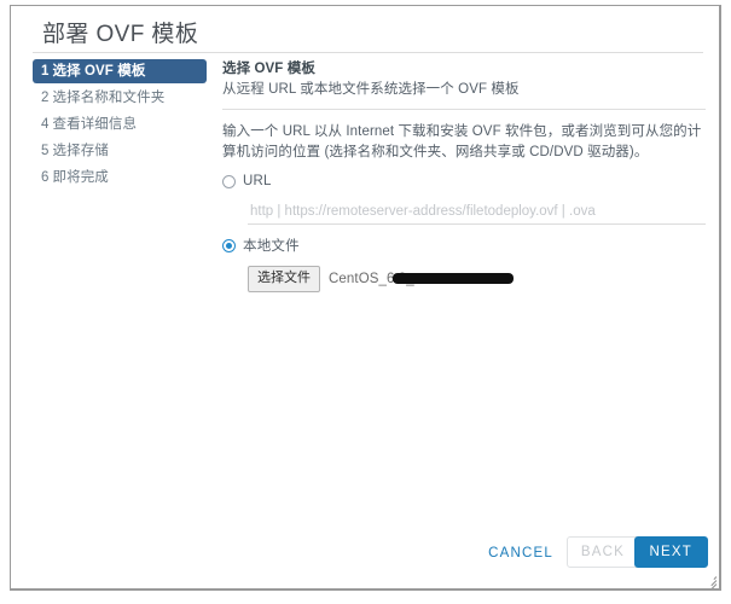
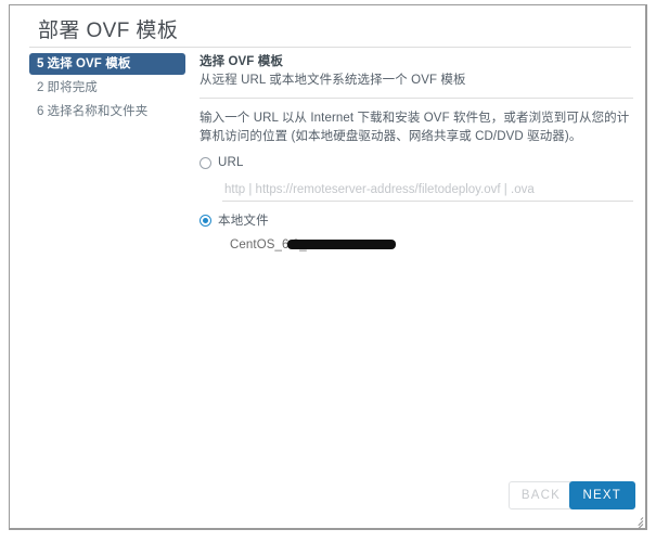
  部署 OVF 模板
- 1 选择 OVF 模板
+ 5 选择 OVF 模板
- 2 选择名称和文件夹
+ 2 即将完成
- 4 查看详细信息
- 5 选择存储
- 6 即将完成
+ 6 选择名称和文件夹
  选择 OVF 模板
  从远程 URL 或本地文件系统选择一个 OVF 模板
- 输入一个 URL 以从 Internet 下载和安装 OVF 软件包，或者浏览到可从您的计算机访问的位置 (选择名称和文件夹、网络共享或 CD/DVD 驱动器)。
+ 输入一个 URL 以从 Internet 下载和安装 OVF 软件包，或者浏览到可从您的计算机访问的位置 (如本地硬盘驱动器、网络共享或 CD/DVD 驱动器)。
  URL
  http | https://remoteserver-address/filetodeploy.ovf | .ova
  本地文件
- 选择文件
- CANCEL
  BACK
  NEXT
